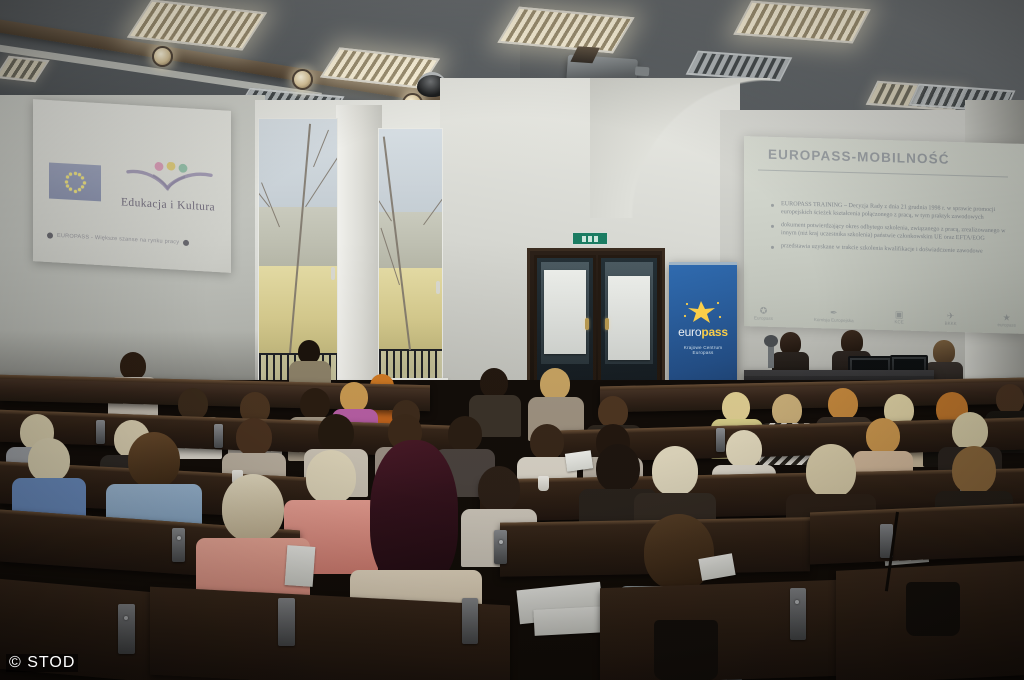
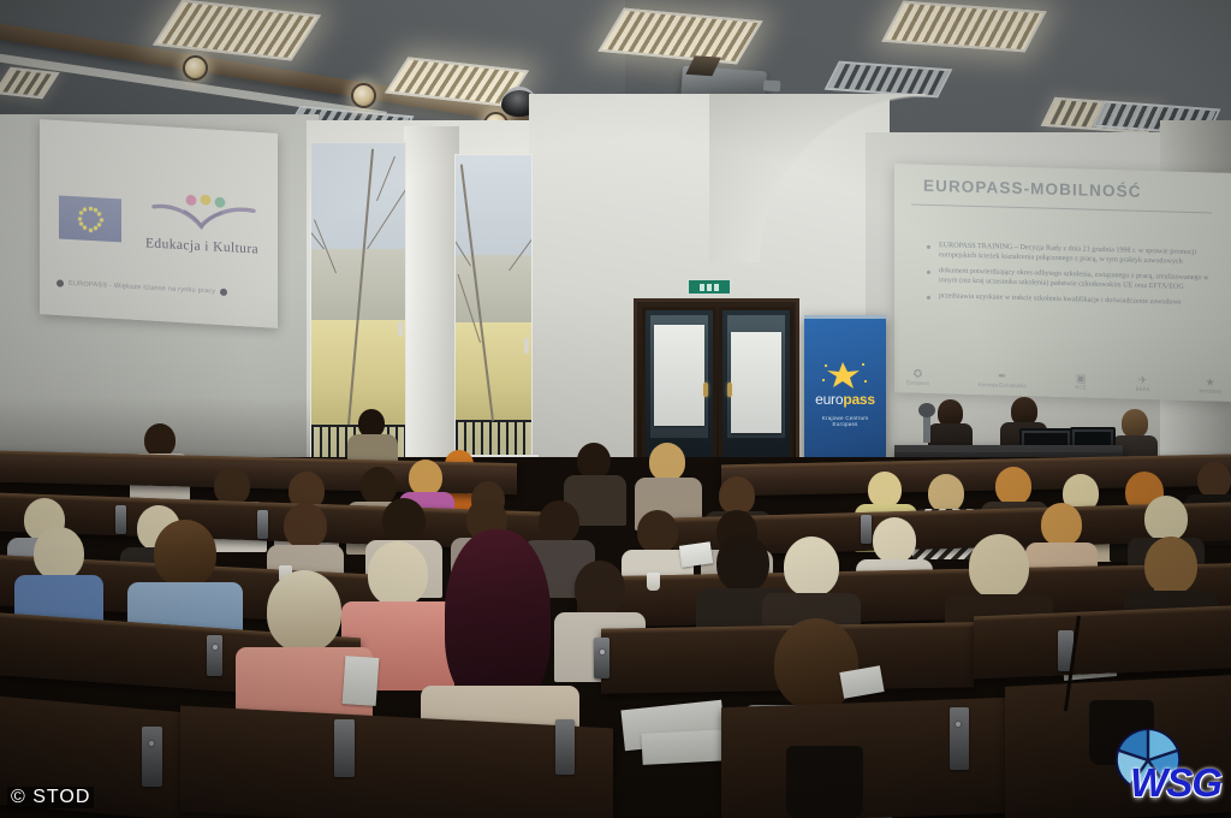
  © STOD
+ WSG
